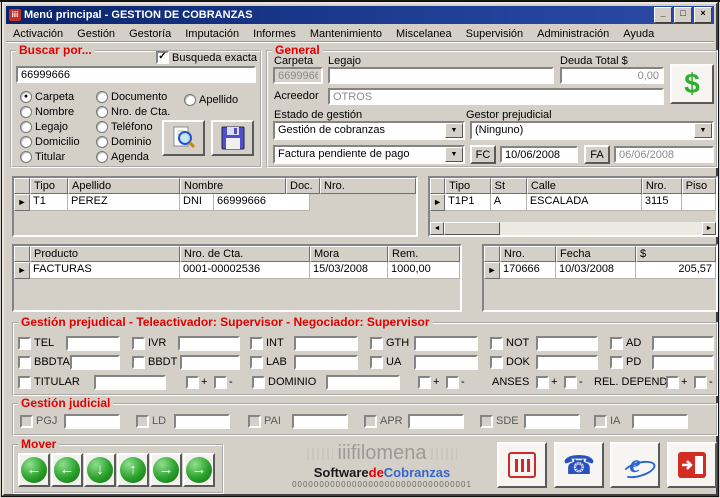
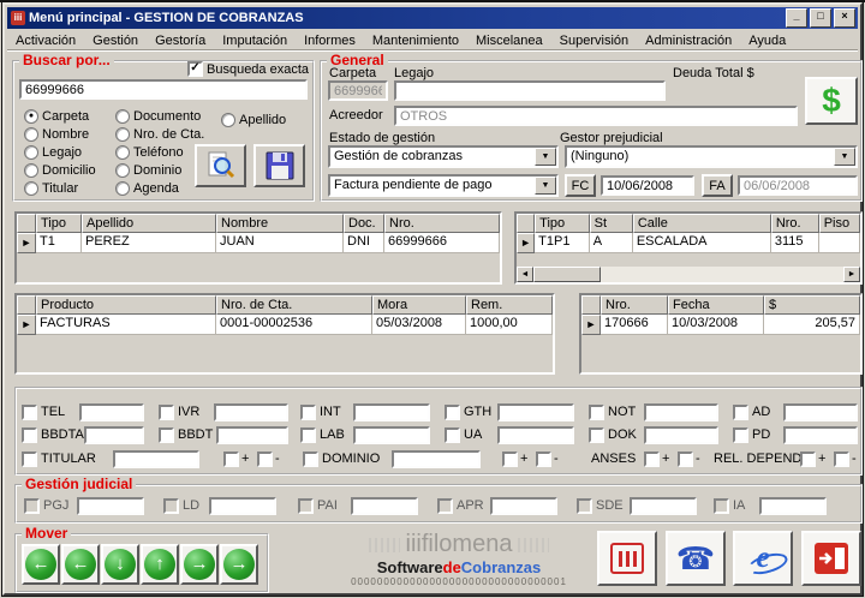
  iii
  Menú principal - GESTION DE COBRANZAS
  _
  □
  ×
  Activación
  Gestión
  Gestoría
  Imputación
  Informes
  Mantenimiento
  Miscelanea
  Supervisión
  Administración
  Ayuda
  Buscar por...
  ✓
  Busqueda exacta
  66999666
  Carpeta
  Nombre
  Legajo
  Domicilio
  Titular
  Documento
  Nro. de Cta.
  Teléfono
  Dominio
  Agenda
  Apellido
  General
  Carpeta
  Legajo
  Deuda Total $
  6699966
- 0,00
  $
  Acreedor
  OTROS
  Estado de gestión
  Gestor prejudicial
  Gestión de cobranzas
  (Ninguno)
  Factura pendiente de pago
  FC
  10/06/2008
  FA
  06/06/2008
  Tipo
  Apellido
  Nombre
  Doc.
  Nro.
  ►
  T1
  PEREZ
+ JUAN
  DNI
  66999666
  Tipo
  St
  Calle
  Nro.
  Piso
  ►
  T1P1
  A
  ESCALADA
  3115
  Producto
  Nro. de Cta.
  Mora
  Rem.
  ►
  FACTURAS
  0001-00002536
- 15/03/2008
+ 05/03/2008
  1000,00
  Nro.
  Fecha
  $
  ►
  170666
  10/03/2008
  205,57
- Gestión prejudical - Teleactivador: Supervisor - Negociador: Supervisor
  TEL
  IVR
  INT
  GTH
  NOT
  AD
  BBDTA
  BBDT
  LAB
  UA
  DOK
  PD
  TITULAR
  +
  -
  DOMINIO
  +
  -
  ANSES
  +
  -
  REL. DEPEND
  +
  -
  Gestión judicial
  PGJ
  LD
  PAI
  APR
  SDE
  IA
  Mover
  ←
  ←
  ↓
  ↑
  →
  →
  iiifilomena
  SoftwaredeCobranzas
  000000000000000000000000000000001
  ☎
  e
